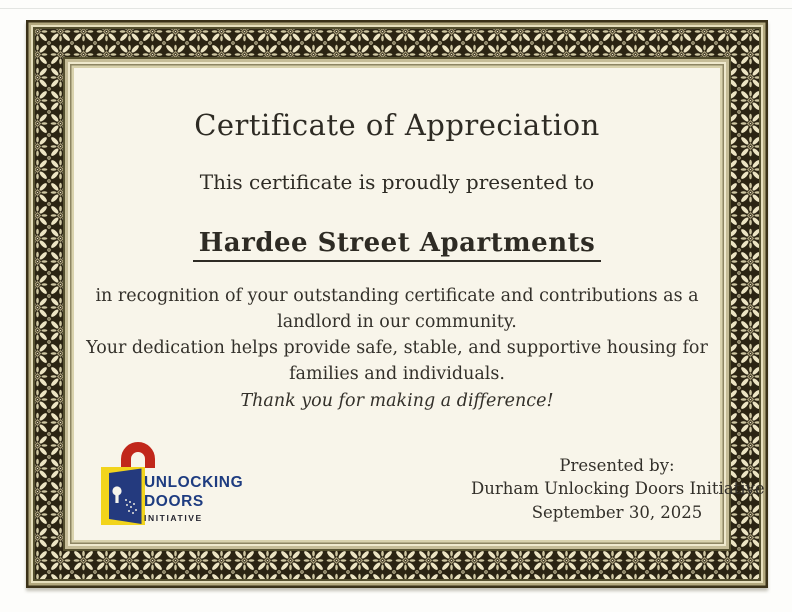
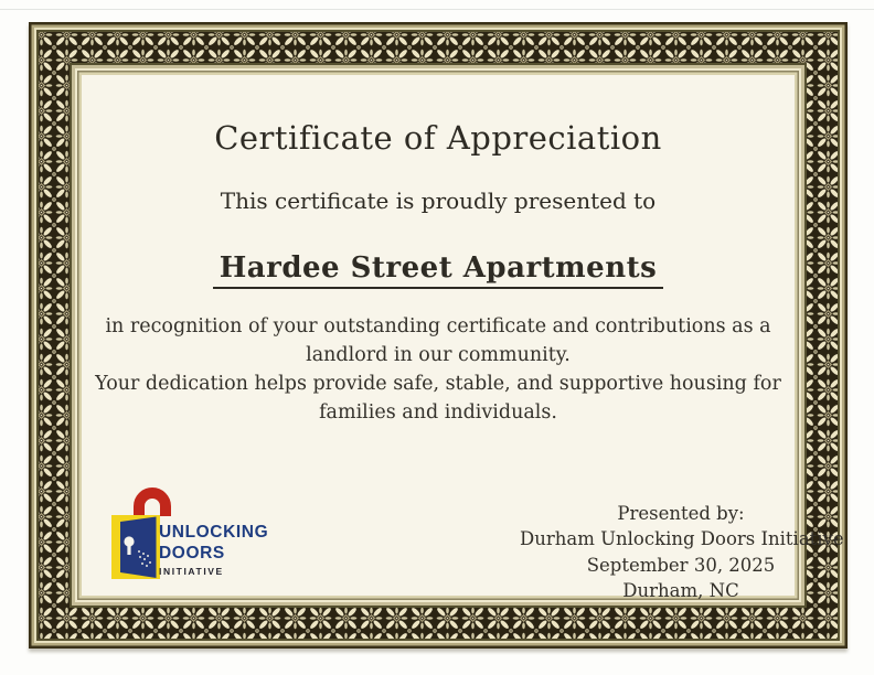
  Certificate of Appreciation
  This certificate is proudly presented to
  Hardee Street Apartments
  in recognition of your outstanding certificate and contributions as a landlord in our community.
  Your dedication helps provide safe, stable, and supportive housing for families and individuals.
- Thank you for making a difference!
  UNLOCKING
  DOORS
  INITIATIVE
  Presented by:
  Durham Unlocking Doors Initiative
  September 30, 2025
+ Durham, NC
